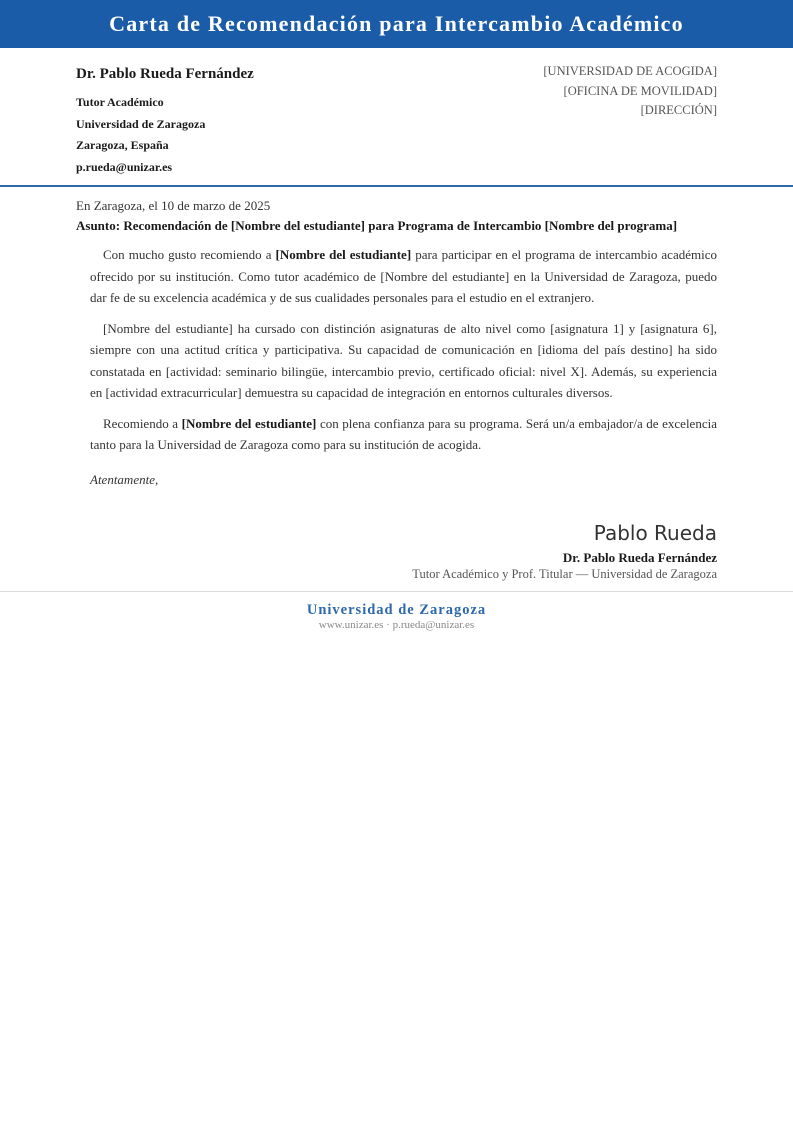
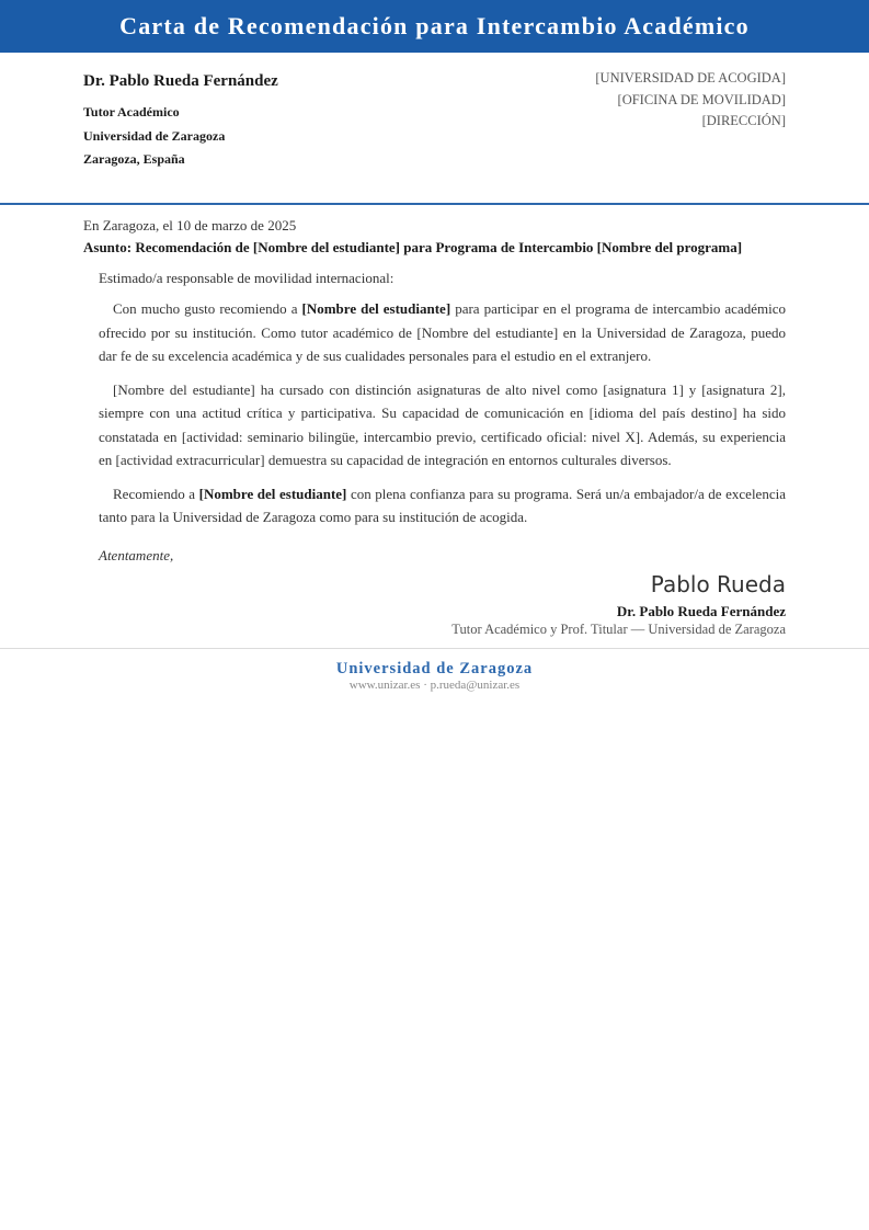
  Carta de Recomendación para Intercambio Académico
  Dr. Pablo Rueda Fernández
  Tutor Académico
  Universidad de Zaragoza
  Zaragoza, España
- p.rueda@unizar.es
  [UNIVERSIDAD DE ACOGIDA]
  [OFICINA DE MOVILIDAD]
  [DIRECCIÓN]
  En Zaragoza, el 10 de marzo de 2025
  Asunto: Recomendación de [Nombre del estudiante] para Programa de Intercambio [Nombre del programa]
+ Estimado/a responsable de movilidad internacional:
  Con mucho gusto recomiendo a [Nombre del estudiante] para participar en el programa de intercambio académico ofrecido por su institución. Como tutor académico de [Nombre del estudiante] en la Universidad de Zaragoza, puedo dar fe de su excelencia académica y de sus cualidades personales para el estudio en el extranjero.
- [Nombre del estudiante] ha cursado con distinción asignaturas de alto nivel como [asignatura 1] y [asignatura 6], siempre con una actitud crítica y participativa. Su capacidad de comunicación en [idioma del país destino] ha sido constatada en [actividad: seminario bilingüe, intercambio previo, certificado oficial: nivel X]. Además, su experiencia en [actividad extracurricular] demuestra su capacidad de integración en entornos culturales diversos.
+ [Nombre del estudiante] ha cursado con distinción asignaturas de alto nivel como [asignatura 1] y [asignatura 2], siempre con una actitud crítica y participativa. Su capacidad de comunicación en [idioma del país destino] ha sido constatada en [actividad: seminario bilingüe, intercambio previo, certificado oficial: nivel X]. Además, su experiencia en [actividad extracurricular] demuestra su capacidad de integración en entornos culturales diversos.
  Recomiendo a [Nombre del estudiante] con plena confianza para su programa. Será un/a embajador/a de excelencia tanto para la Universidad de Zaragoza como para su institución de acogida.
  Atentamente,
  Pablo Rueda
  Dr. Pablo Rueda Fernández
  Tutor Académico y Prof. Titular — Universidad de Zaragoza
  Universidad de Zaragoza
  www.unizar.es · p.rueda@unizar.es
